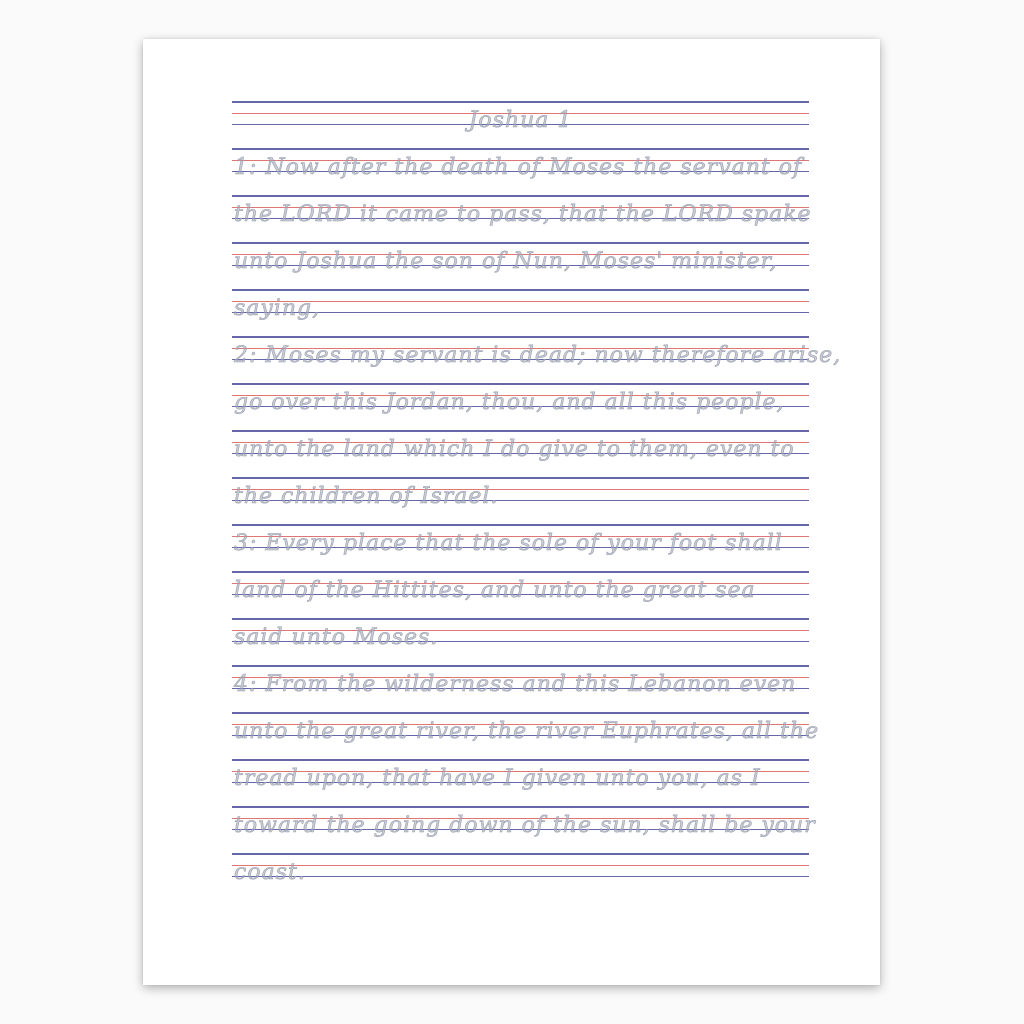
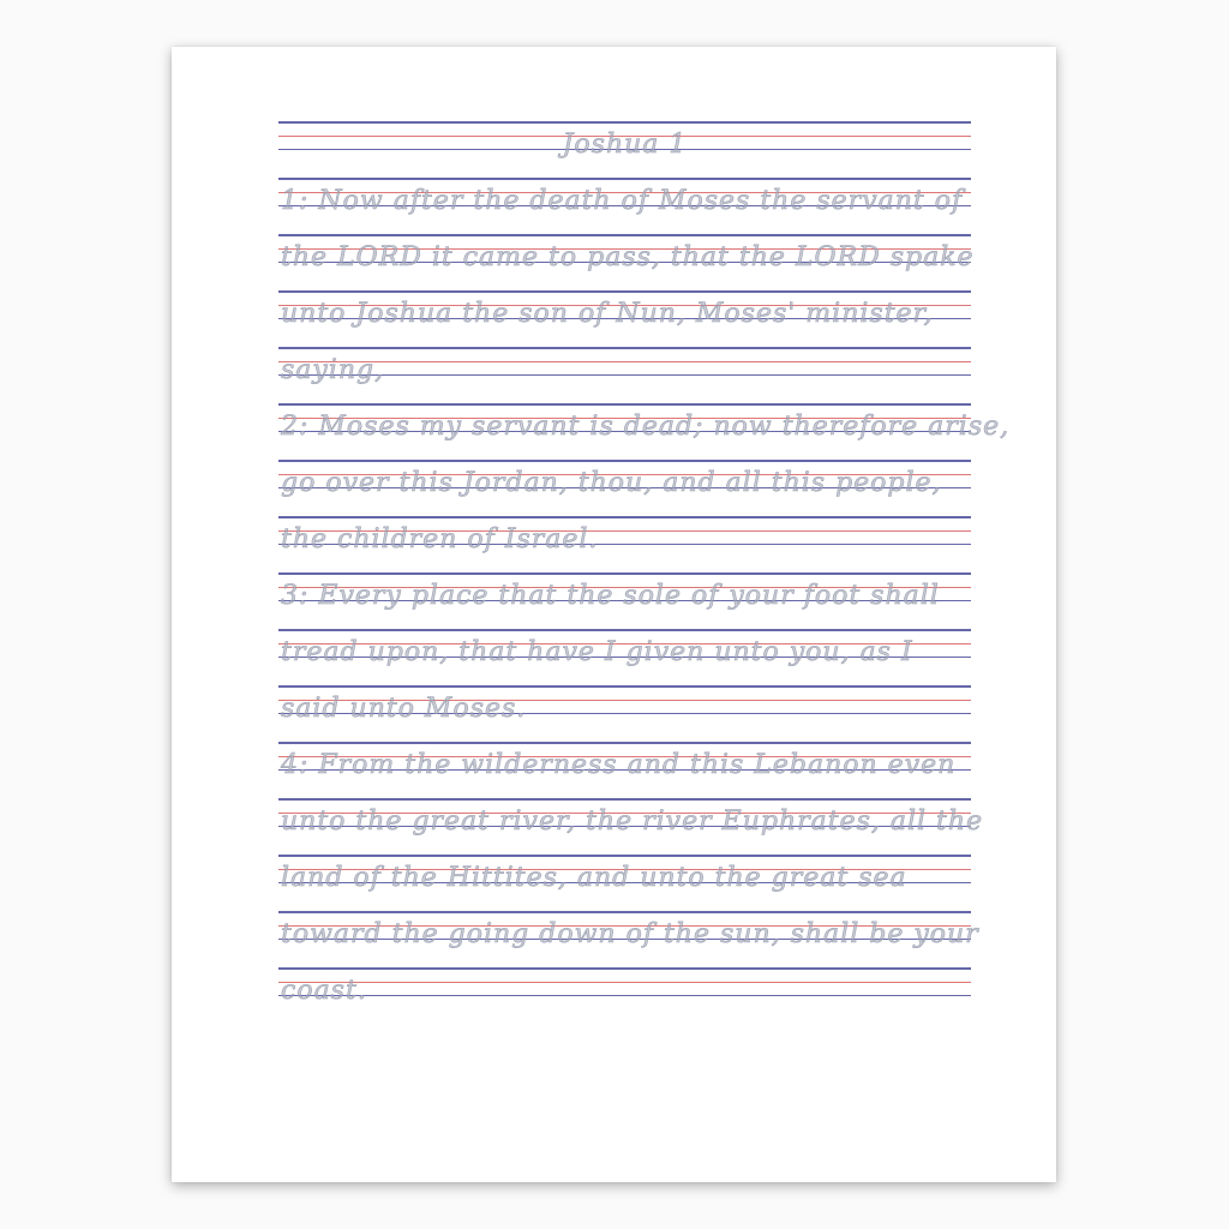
  Joshua 1
  1: Now after the death of Moses the servant of
  the LORD it came to pass, that the LORD spake
  unto Joshua the son of Nun, Moses' minister,
  saying,
  2: Moses my servant is dead; now therefore arise,
  go over this Jordan, thou, and all this people,
- unto the land which I do give to them, even to
  the children of Israel.
  3: Every place that the sole of your foot shall
- land of the Hittites, and unto the great sea
+ tread upon, that have I given unto you, as I
  said unto Moses.
  4: From the wilderness and this Lebanon even
  unto the great river, the river Euphrates, all the
- tread upon, that have I given unto you, as I
+ land of the Hittites, and unto the great sea
  toward the going down of the sun, shall be your
  coast.
